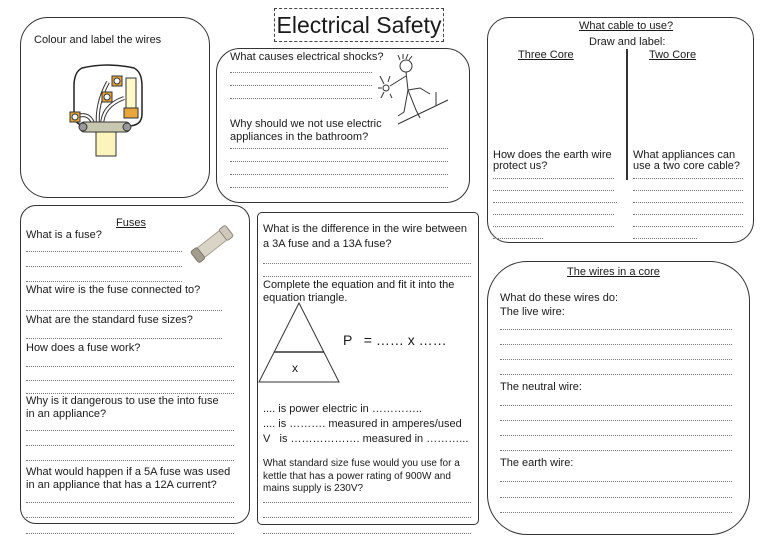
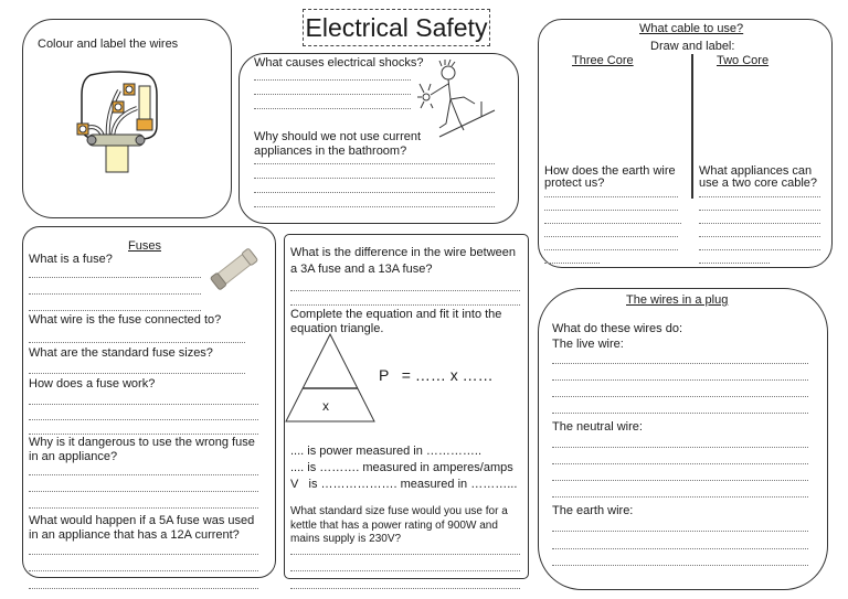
  Electrical Safety
  Colour and label the wires
  What causes electrical shocks?
- Why should we not use electric
+ Why should we not use current
  appliances in the bathroom?
  What cable to use?
  Draw and label:
  Three Core
  Two Core
  How does the earth wire
  protect us?
  What appliances can
  use a two core cable?
  Fuses
  What is a fuse?
  What wire is the fuse connected to?
  What are the standard fuse sizes?
  How does a fuse work?
- Why is it dangerous to use the into fuse
+ Why is it dangerous to use the wrong fuse
  in an appliance?
  What would happen if a 5A fuse was used
  in an appliance that has a 12A current?
  What is the difference in the wire between
  a 3A fuse and a 13A fuse?
  Complete the equation and fit it into the
  equation triangle.
  x
  P = …… x ……
- .... is power electric in …………..
+ .... is power measured in …………..
- .... is ………. measured in amperes/used
+ .... is ………. measured in amperes/amps
  V is ………………. measured in ………...
  What standard size fuse would you use for a
  kettle that has a power rating of 900W and
  mains supply is 230V?
- The wires in a core
+ The wires in a plug
  What do these wires do:
  The live wire:
  The neutral wire:
  The earth wire:
